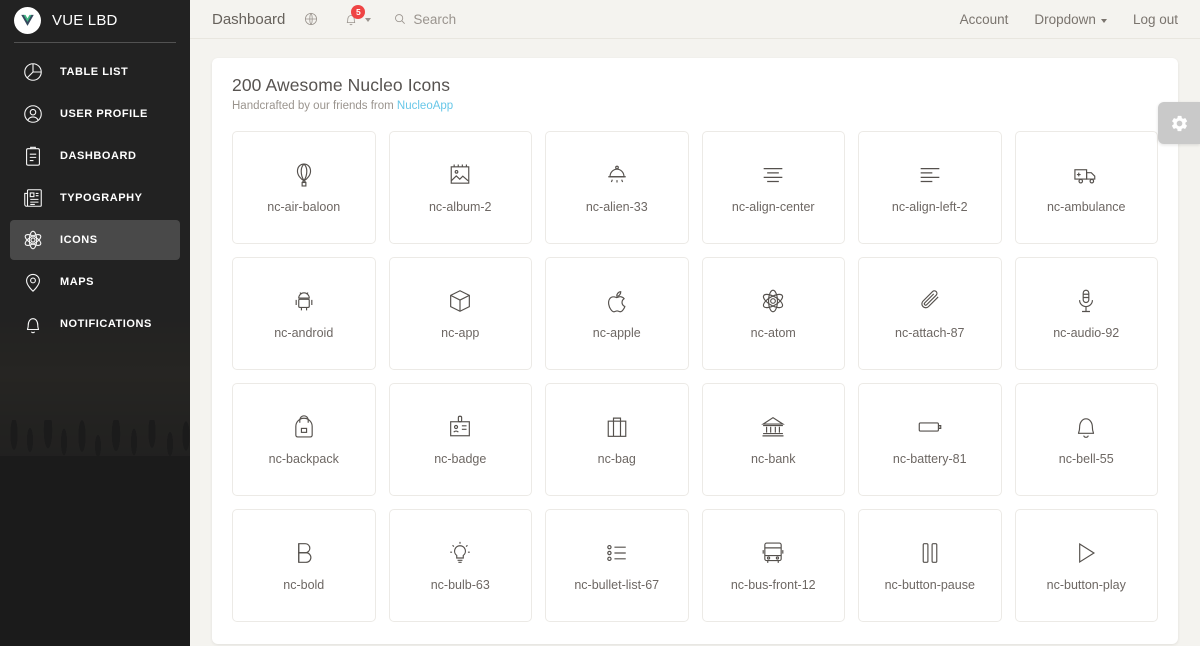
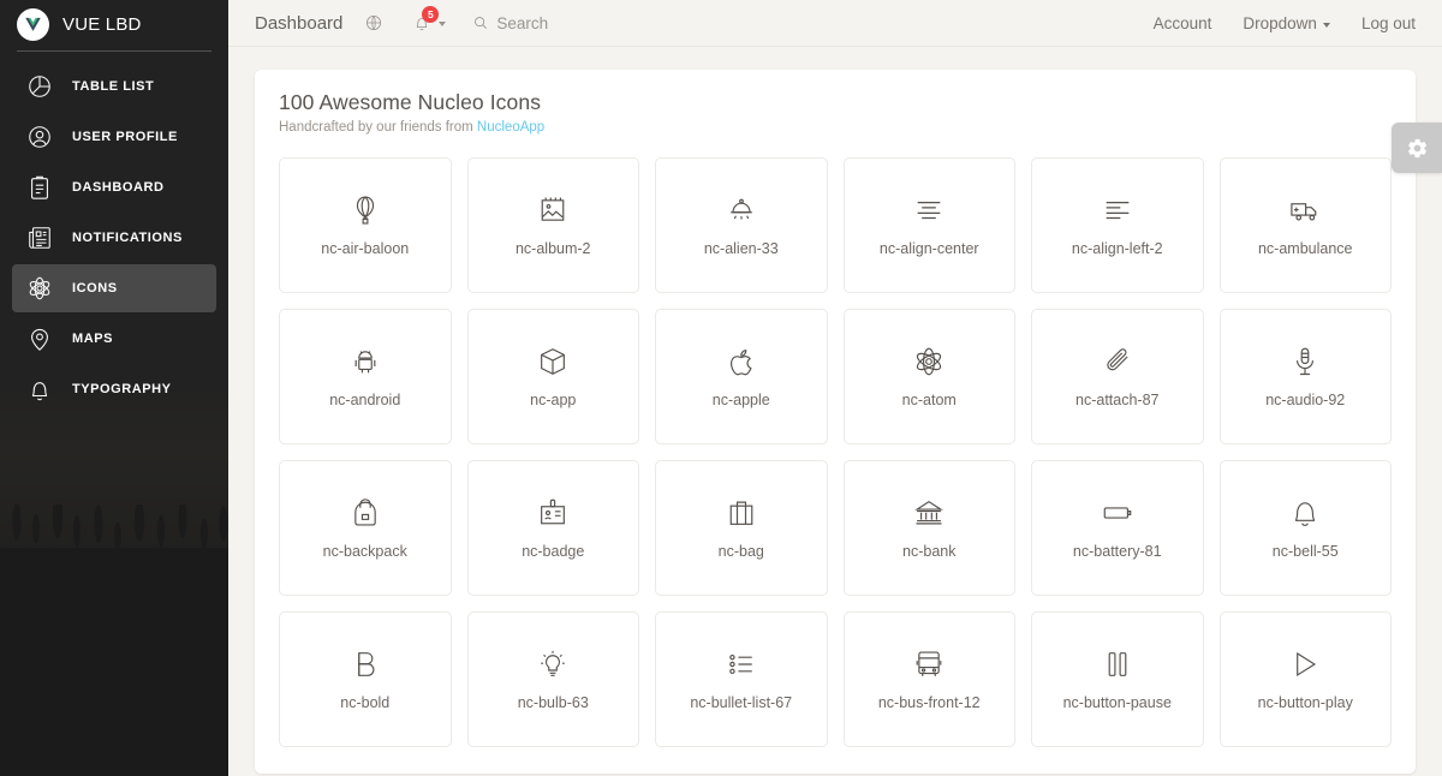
  VUE LBD
  TABLE LIST
  USER PROFILE
  DASHBOARD
- TYPOGRAPHY
+ NOTIFICATIONS
  ICONS
  MAPS
- NOTIFICATIONS
+ TYPOGRAPHY
  Dashboard
  5
  Search
  Account
  Dropdown
  Log out
- 200 Awesome Nucleo Icons
+ 100 Awesome Nucleo Icons
  Handcrafted by our friends from NucleoApp
  nc-air-baloon
  nc-album-2
  nc-alien-33
  nc-align-center
  nc-align-left-2
  nc-ambulance
  nc-android
  nc-app
  nc-apple
  nc-atom
  nc-attach-87
  nc-audio-92
  nc-backpack
  nc-badge
  nc-bag
  nc-bank
  nc-battery-81
  nc-bell-55
  nc-bold
  nc-bulb-63
  nc-bullet-list-67
  nc-bus-front-12
  nc-button-pause
  nc-button-play
